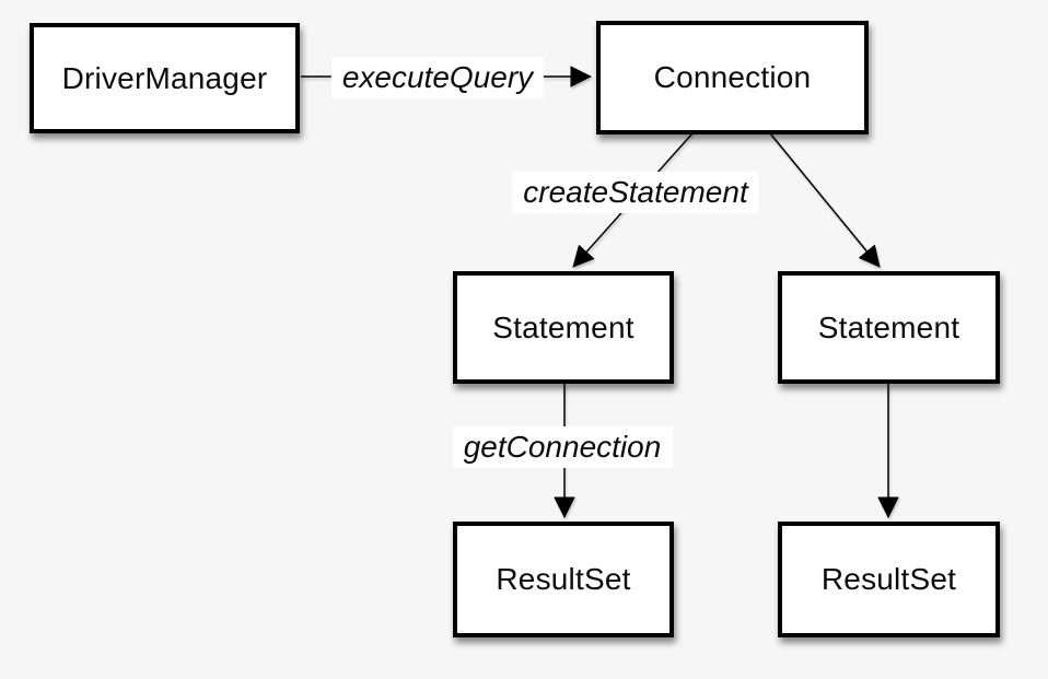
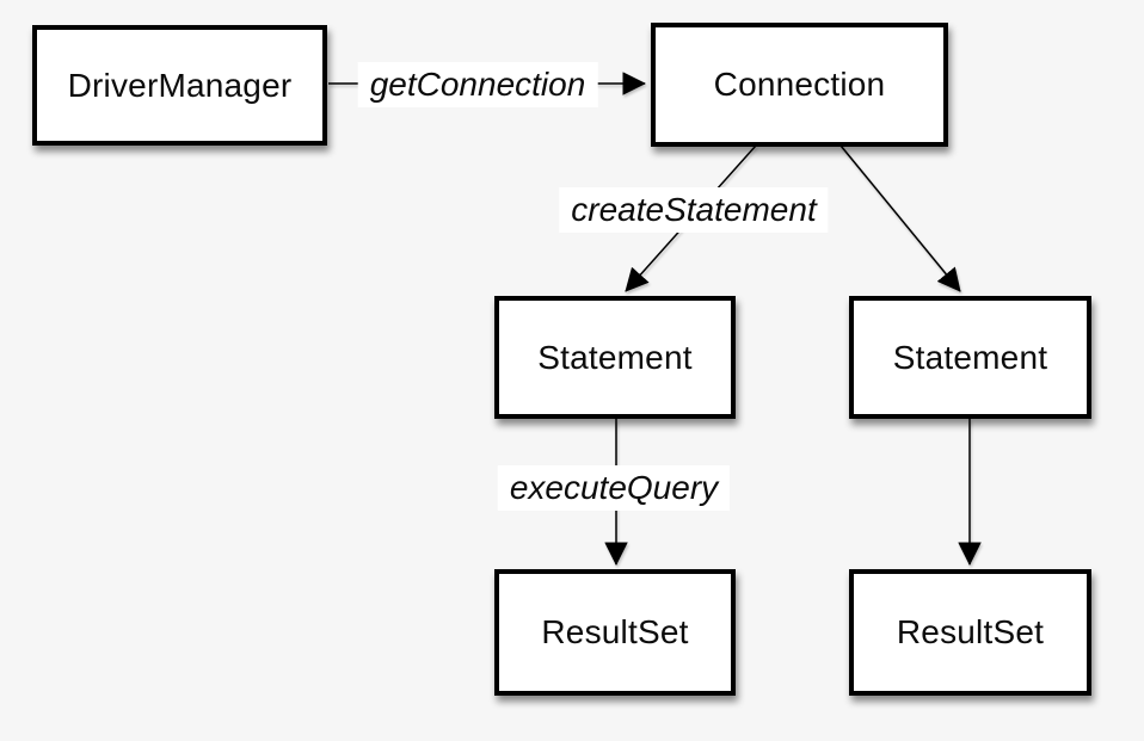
  DriverManager
  Connection
  Statement
  Statement
  ResultSet
  ResultSet
- executeQuery
+ getConnection
  createStatement
- getConnection
+ executeQuery
